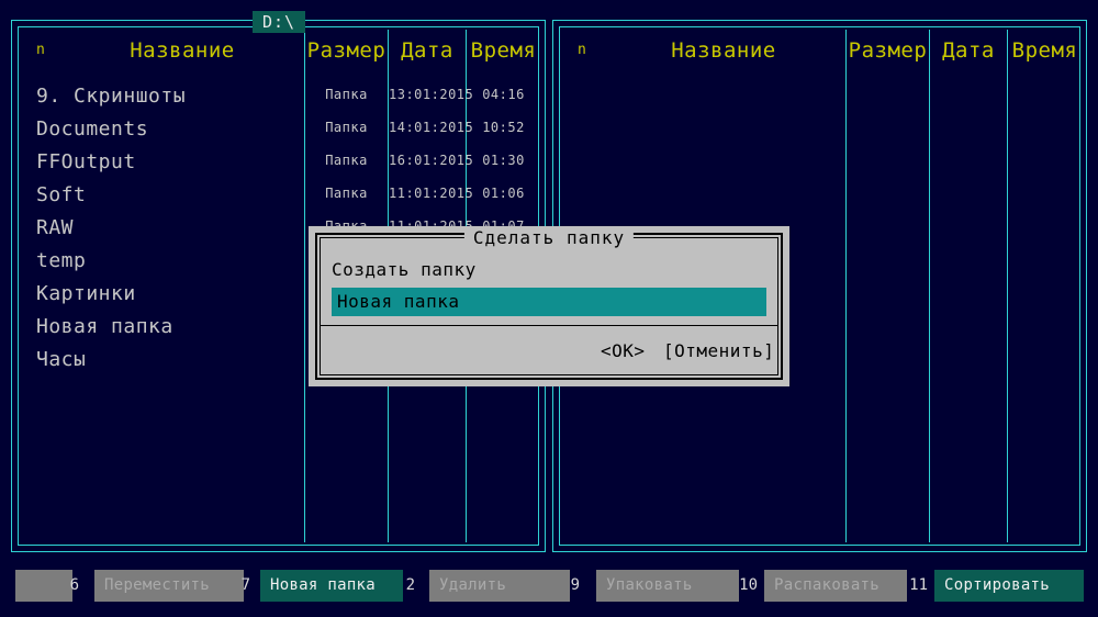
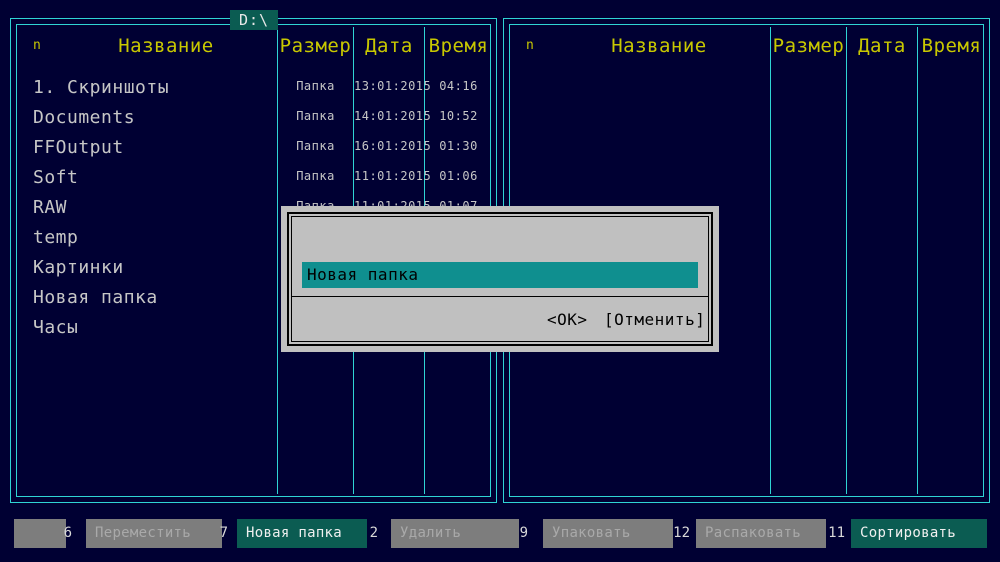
  n
  Название
  Размер
  Дата
  Время
- 9. Скриншоты
+ 1. Скриншоты
  Папка
  13:01:201
  04:16
  Documents
  Папка
  14:01:201
  10:52
  FFOutput
  Папка
  16:01:201
  01:30
  Soft
  Папка
  11:01:201
  01:06
  RAW
  temp
  Картинки
  Новая папка
  Часы
  D:\
  n
  Название
  Размер
  Дата
  Время
- Сделать папку
- Создать папку
  Новая папка
  <OK>
  [Отменить]
  6
  Переместить
  7
  Новая папка
  2
  Удалить
  9
  Упаковать
- 10
+ 12
  Распаковать
  11
  Сортировать
